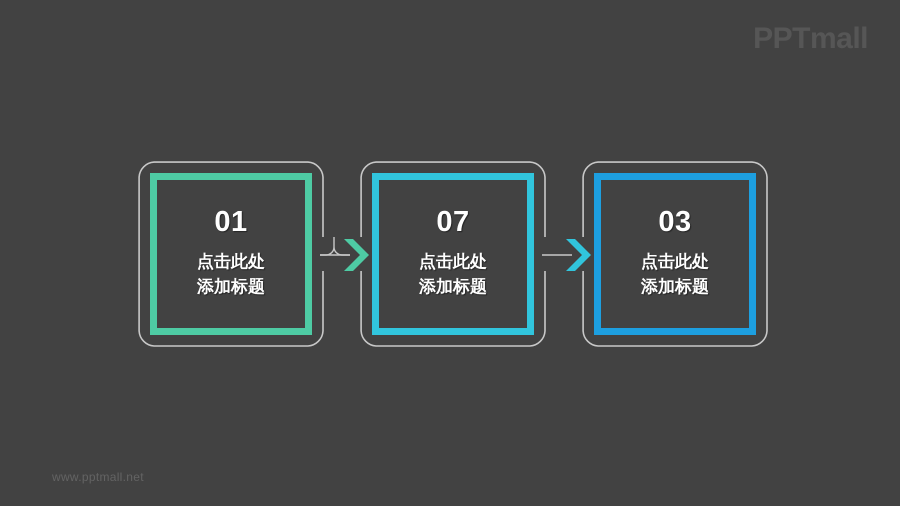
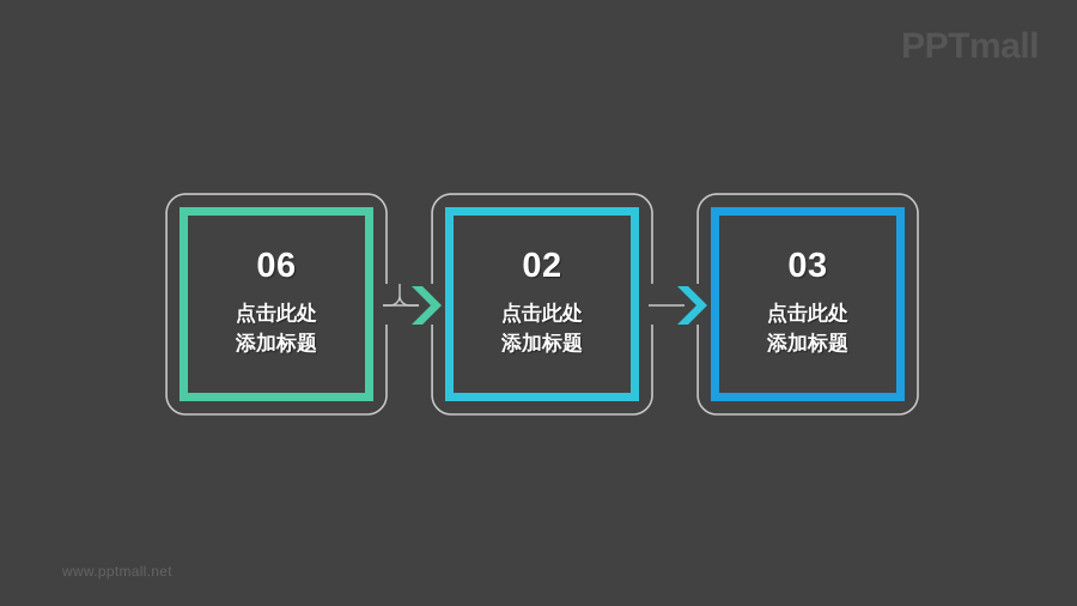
- 01
+ 06
  点击此处
  添加标题
- 07
+ 02
  点击此处
  添加标题
  03
  点击此处
  添加标题
  www.pptmall.net
